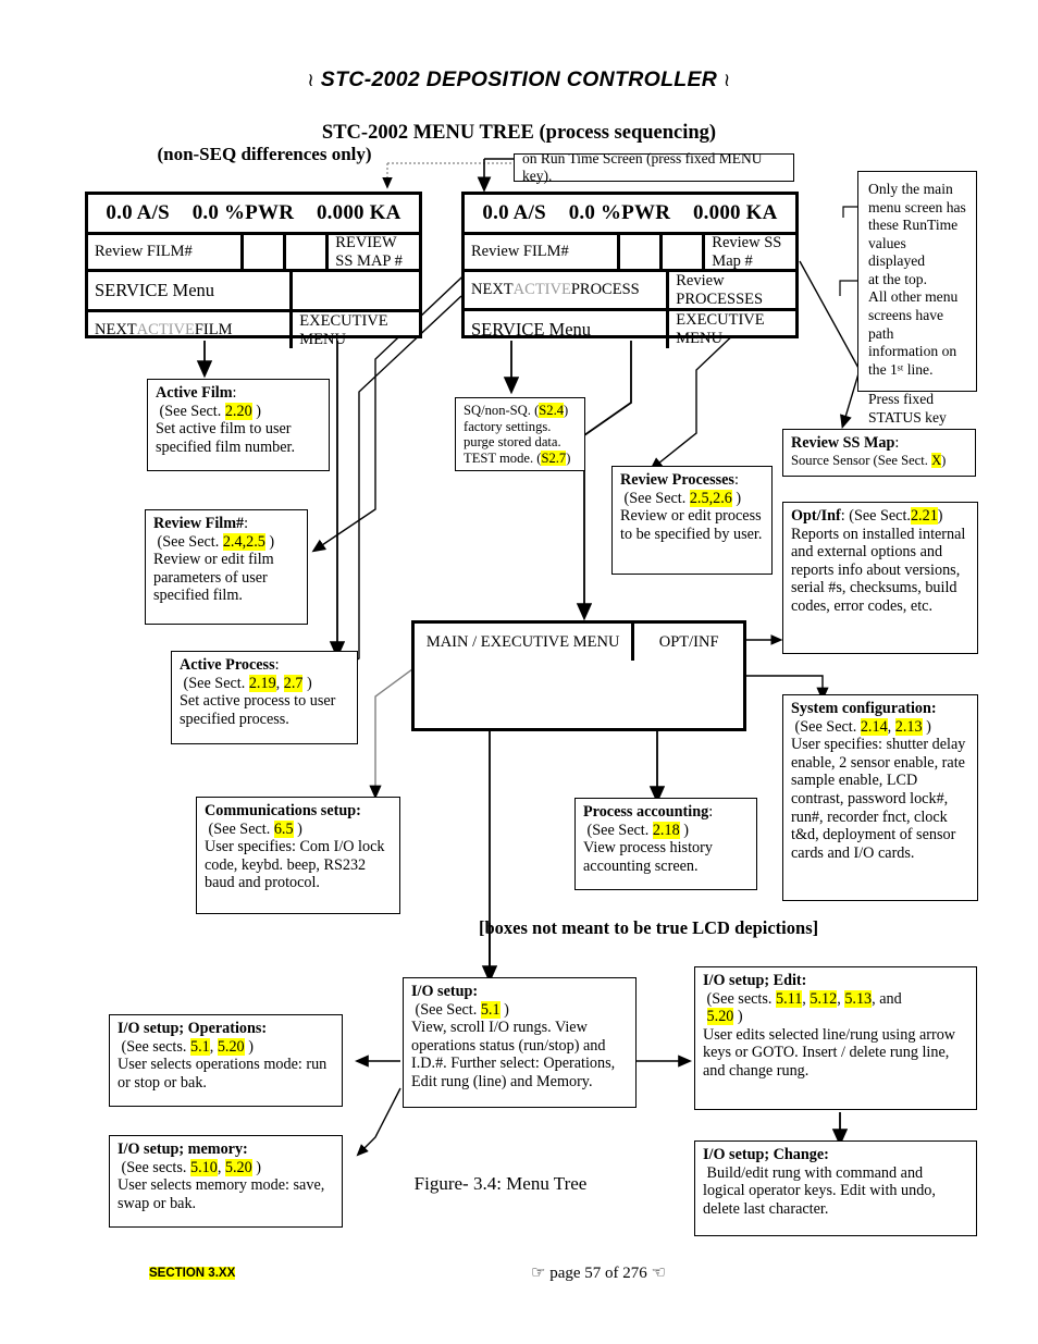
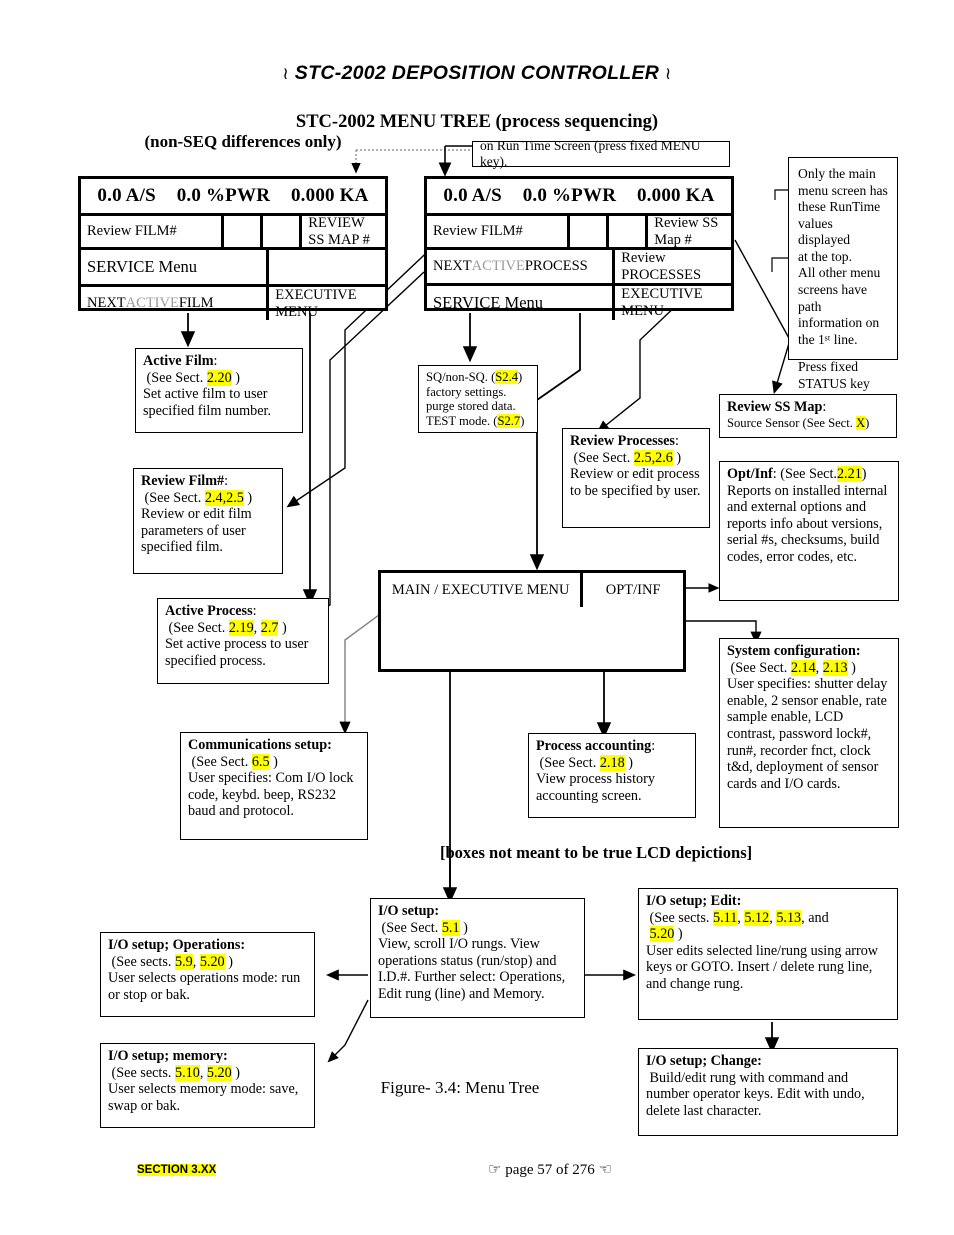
  ≀ STC-2002 DEPOSITION CONTROLLER ≀
  STC-2002 MENU TREE (process sequencing)
  (non-SEQ differences only)
  on Run Time Screen (press fixed MENU key).
  0.0 A/S
  0.0 %PWR
  0.000 KA
  Review FILM#
  REVIEW SS MAP #
  SERVICE Menu
  NEXT
  ACTIVE
  FILM
  EXECUTIVE MENU
  0.0 A/S
  0.0 %PWR
  0.000 KA
  Review FILM#
  Review SS Map #
  NEXT
  ACTIVE
  PROCESS
  Review PROCESSES
  SERVICE Menu
  EXECUTIVE MENU
  Only the main
  menu screen has
  these RunTime
  values displayed
  at the top.
  All other menu
  screens have path
  information on
  the 1ˢᵗ line.
  Press fixed
  STATUS key
  Active Film:
  (See Sect. 2.20 )
  Set active film to user specified film number.
  SQ/non-SQ. (S2.4)
  factory settings.
  purge stored data.
  TEST mode. (S2.7)
  Review SS Map:
  Source Sensor (See Sect. X)
  Review Processes:
  (See Sect. 2.5,2.6 )
  Review or edit process to be specified by user.
  Review Film#:
  (See Sect. 2.4,2.5 )
  Review or edit film parameters of user specified film.
  Opt/Inf: (See Sect.2.21)
  Reports on installed internal and external options and reports info about versions, serial #s, checksums, build codes, error codes, etc.
  MAIN / EXECUTIVE MENU
  OPT/INF
  Active Process:
  (See Sect. 2.19, 2.7 )
  Set active process to user specified process.
  System configuration:
  (See Sect. 2.14, 2.13 )
  User specifies: shutter delay enable, 2 sensor enable, rate sample enable, LCD contrast, password lock#, run#, recorder fnct, clock t&d, deployment of sensor cards and I/O cards.
  Communications setup:
  (See Sect. 6.5 )
  User specifies: Com I/O lock code, keybd. beep, RS232 baud and protocol.
  Process accounting:
  (See Sect. 2.18 )
  View process history accounting screen.
  [boxes not meant to be true LCD depictions]
  I/O setup:
  (See Sect. 5.1 )
  View, scroll I/O rungs. View operations status (run/stop) and I.D.#. Further select: Operations, Edit rung (line) and Memory.
  I/O setup; Edit:
  (See sects. 5.11, 5.12, 5.13, and
  5.20 )
  User edits selected line/rung using arrow keys or GOTO. Insert / delete rung line, and change rung.
  I/O setup; Operations:
- (See sects. 5.1, 5.20 )
+ (See sects. 5.9, 5.20 )
  User selects operations mode: run or stop or bak.
  I/O setup; memory:
  (See sects. 5.10, 5.20 )
  User selects memory mode: save, swap or bak.
  I/O setup; Change:
- Build/edit rung with command and logical operator keys. Edit with undo, delete last character.
+ Build/edit rung with command and number operator keys. Edit with undo, delete last character.
  Figure- 3.4: Menu Tree
  SECTION 3.XX
  ☞ page 57 of 276 ☜
